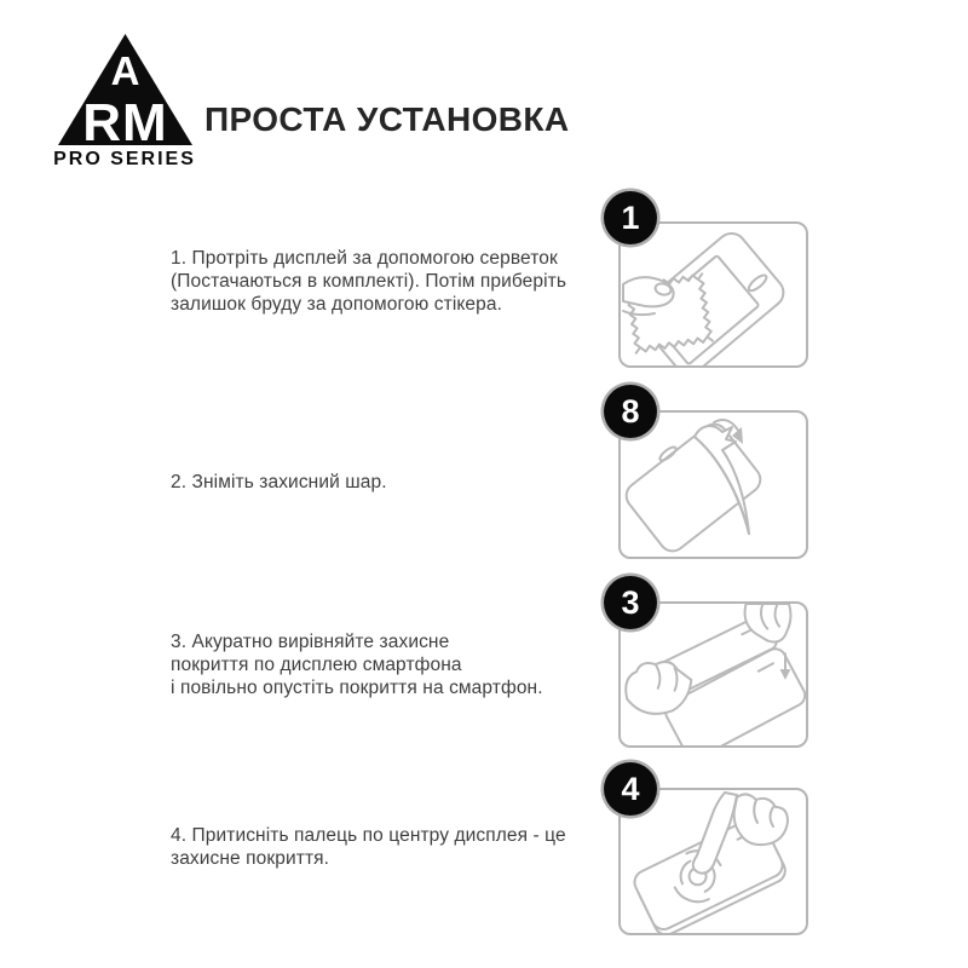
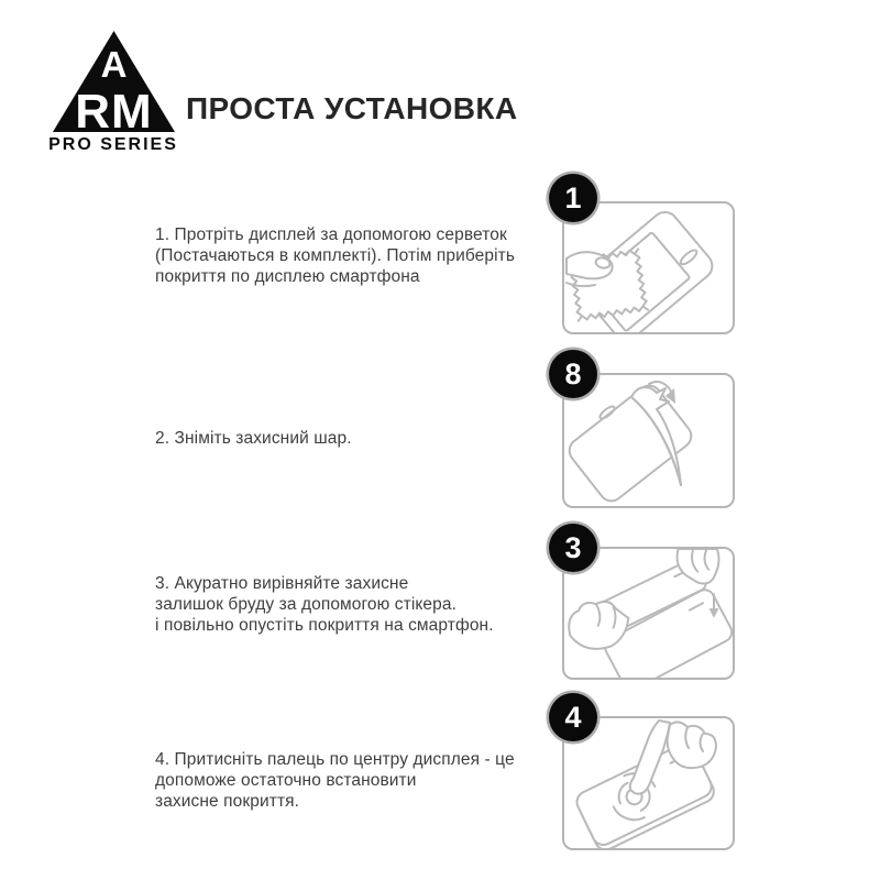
  A
  RM
  PRO SERIES
  ПРОСТА УСТАНОВКА
  1. Протріть дисплей за допомогою серветок
  (Постачаються в комплекті). Потім приберіть
- залишок бруду за допомогою стікера.
+ покриття по дисплею смартфона
  1
  2. Зніміть захисний шар.
  8
  3. Акуратно вирівняйте захисне
- покриття по дисплею смартфона
+ залишок бруду за допомогою стікера.
  і повільно опустіть покриття на смартфон.
  3
  4. Притисніть палець по центру дисплея - це
+ допоможе остаточно встановити
  захисне покриття.
  4
